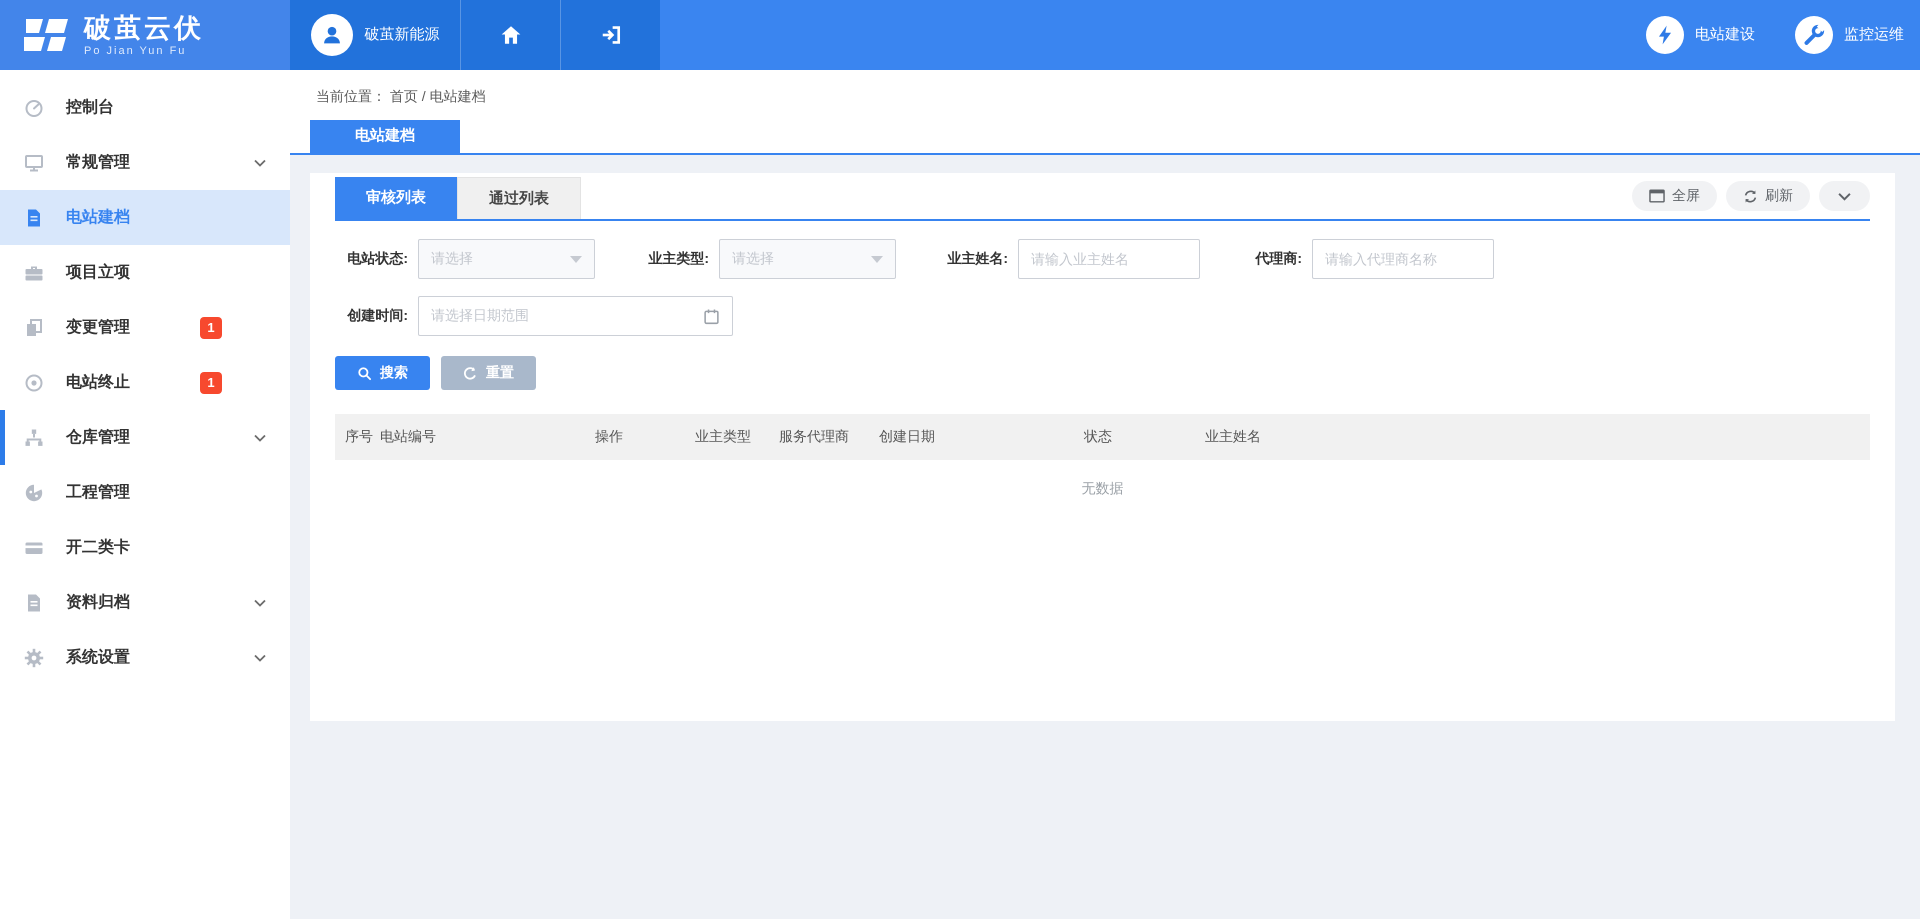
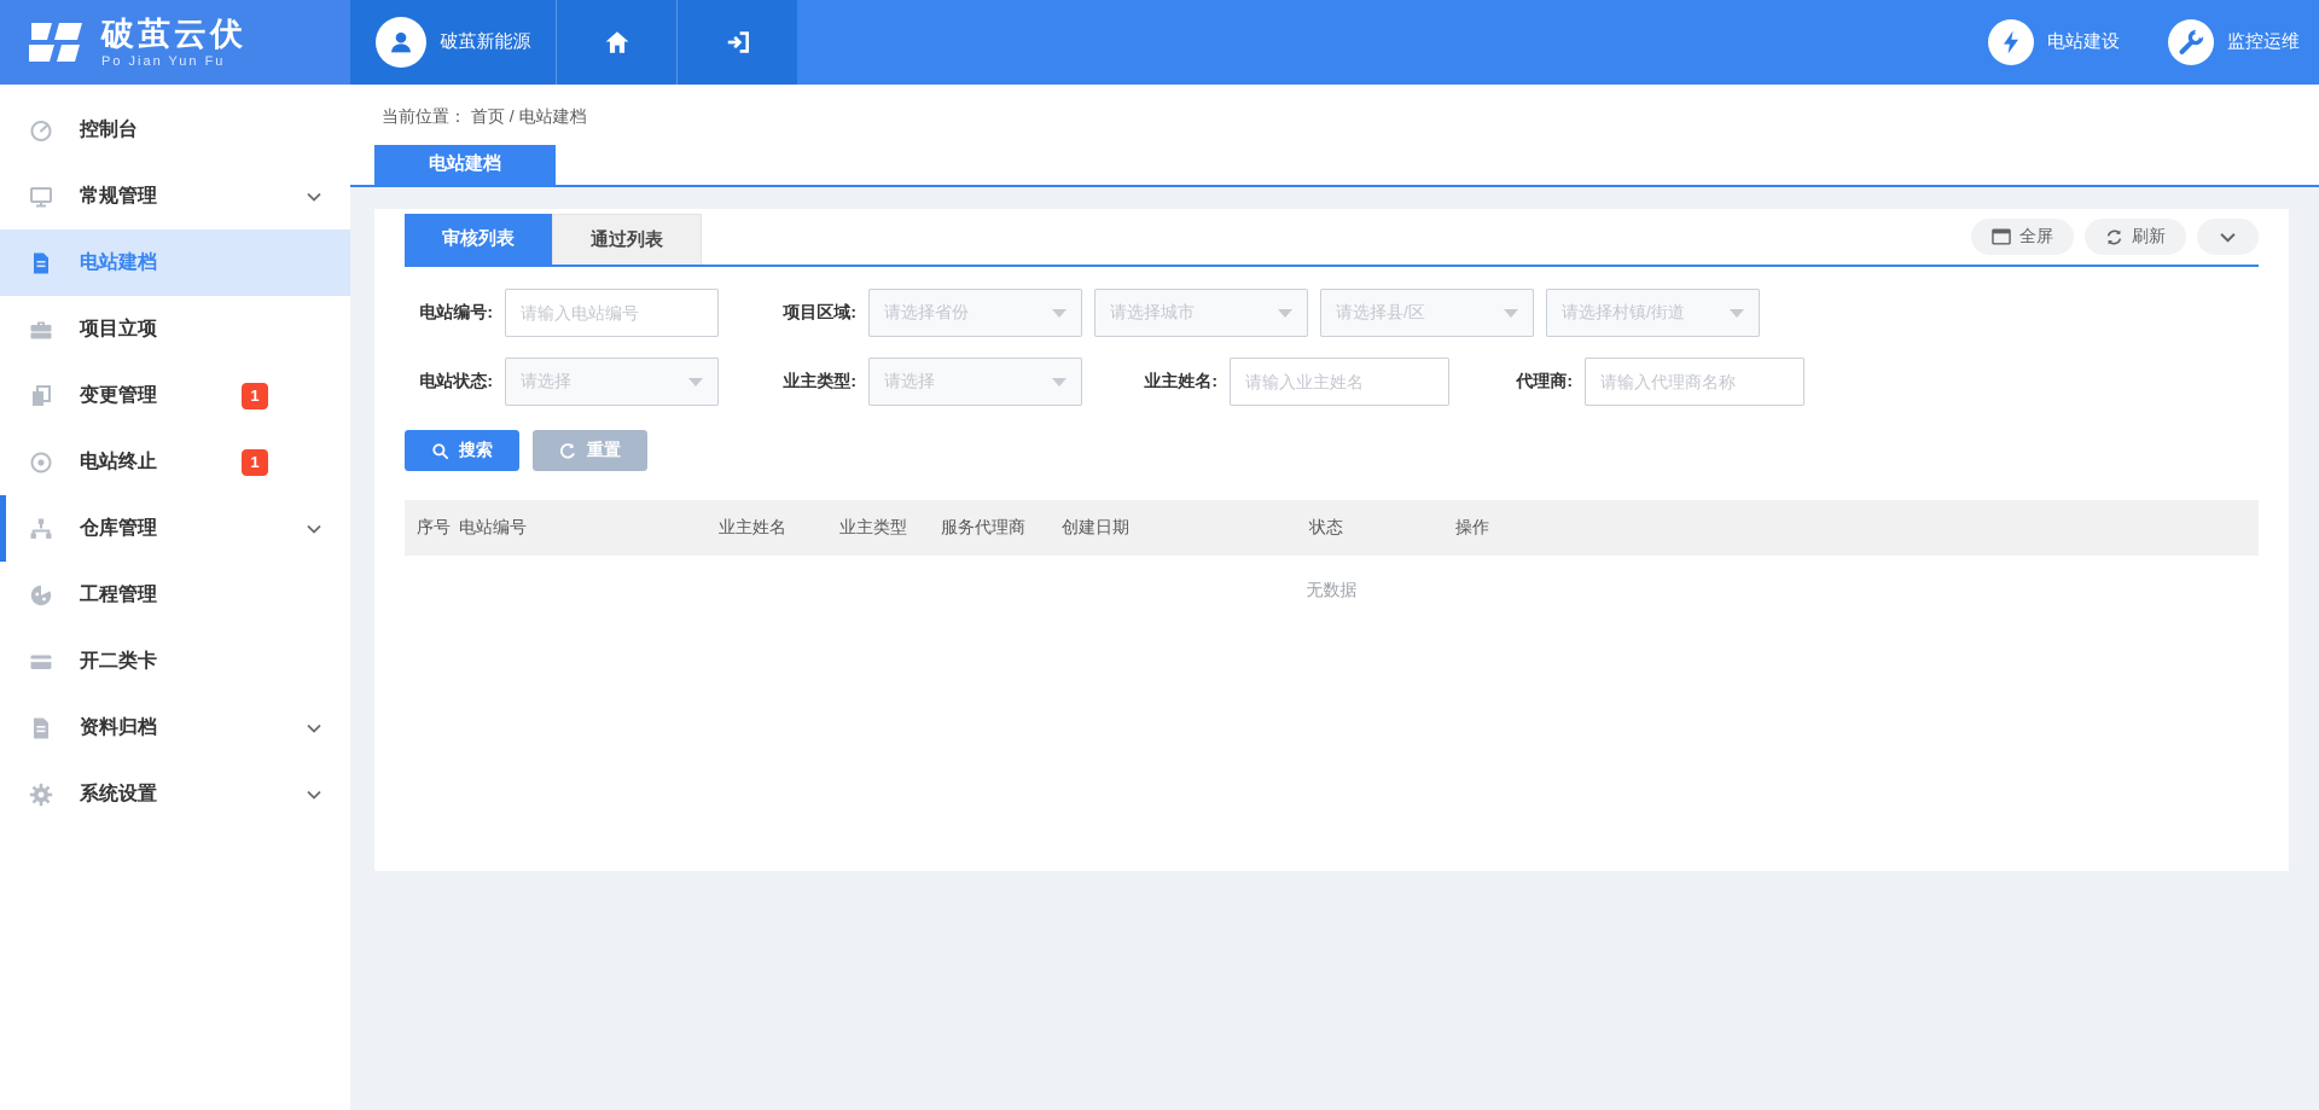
  破茧云伏
  Po Jian Yun Fu
  破茧新能源
  电站建设
  监控运维
  控制台
  常规管理
  电站建档
  项目立项
  变更管理
  1
  电站终止
  1
  仓库管理
  工程管理
  开二类卡
  资料归档
  系统设置
  当前位置： 首页 / 电站建档
  电站建档
  审核列表
  通过列表
  全屏
  刷新
+ 电站编号:
+ 请输入电站编号
+ 项目区域:
+ 请选择省份
+ 请选择城市
+ 请选择县/区
+ 请选择村镇/街道
  电站状态:
  请选择
  业主类型:
  请选择
  业主姓名:
  请输入业主姓名
  代理商:
  请输入代理商名称
- 创建时间:
- 请选择日期范围
  搜索
  重置
  序号
  电站编号
- 操作
+ 业主姓名
  业主类型
  服务代理商
  创建日期
  状态
- 业主姓名
+ 操作
  无数据
